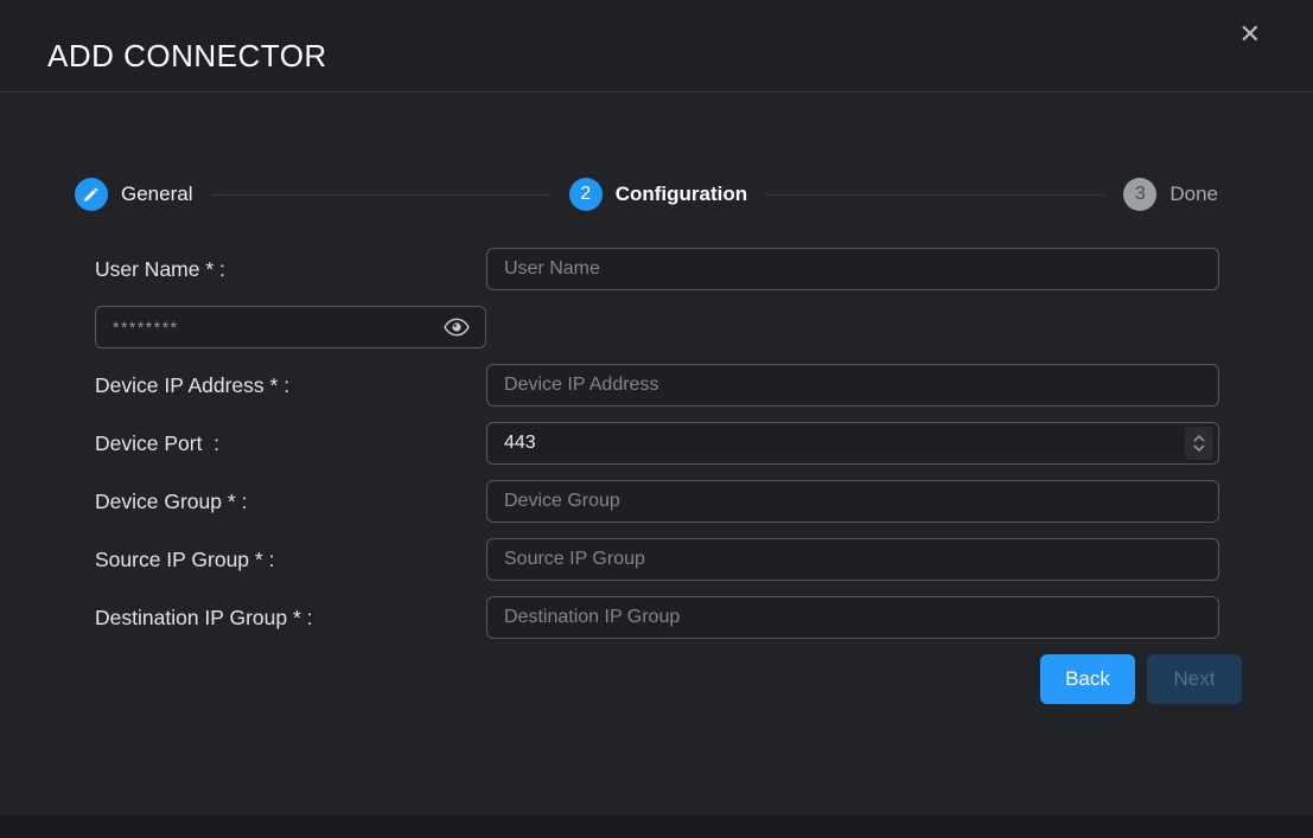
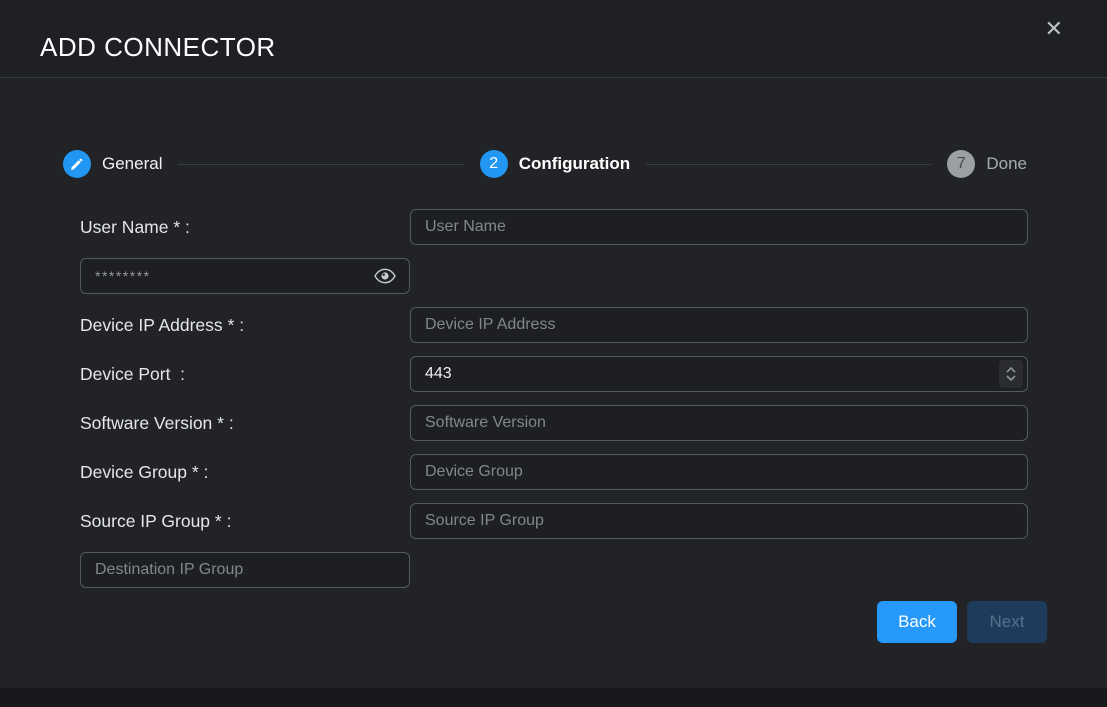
  ADD CONNECTOR
  ✕
  General
  2
  Configuration
- 3
+ 7
  Done
  User Name * :
  User Name
  ********
  Device IP Address * :
  Device IP Address
  Device Port :
  443
+ Software Version * :
+ Software Version
  Device Group * :
  Device Group
  Source IP Group * :
  Source IP Group
- Destination IP Group * :
  Destination IP Group
  Back
  Next
